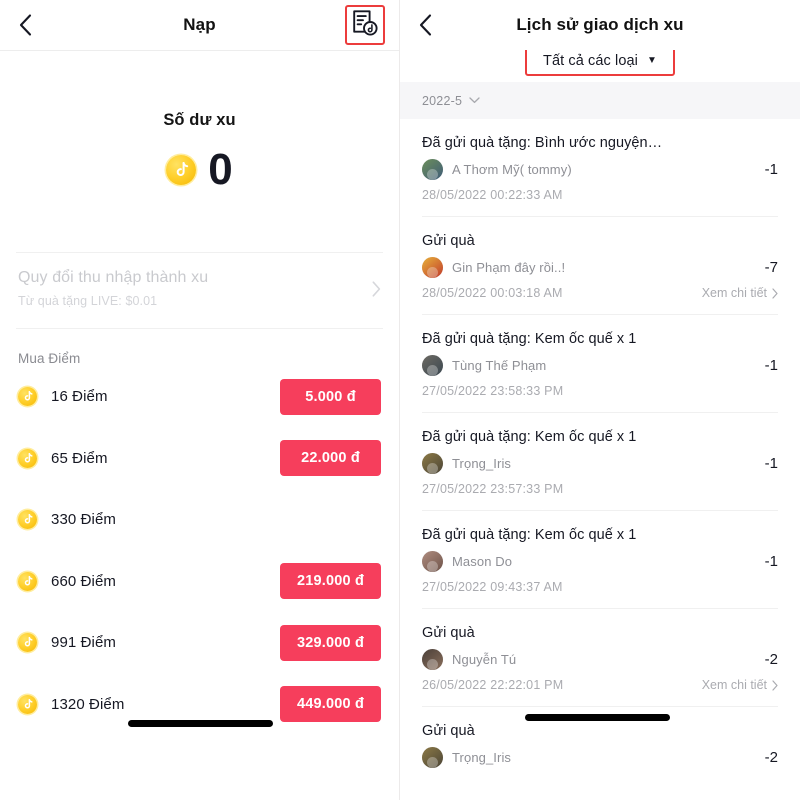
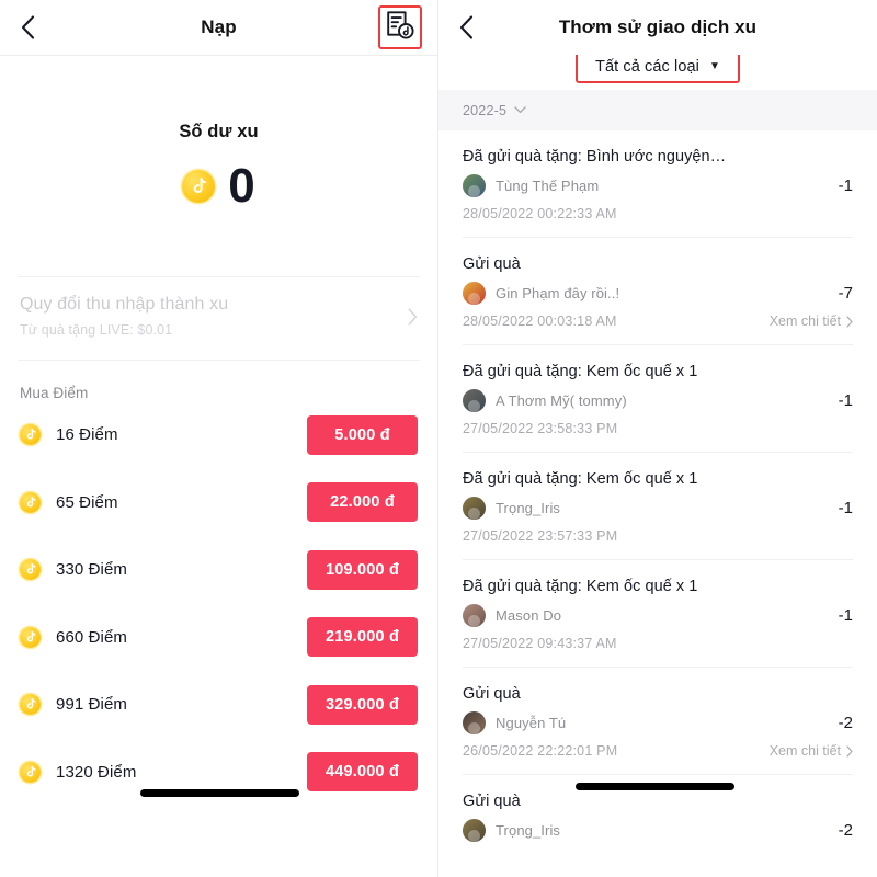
  Nạp
  Số dư xu
  0
  Quy đổi thu nhập thành xu
  Từ quà tặng LIVE: $0.01
  Mua Điểm
  16 Điểm
  5.000 đ
  65 Điểm
  22.000 đ
  330 Điểm
+ 109.000 đ
  660 Điểm
  219.000 đ
  991 Điểm
  329.000 đ
  1320 Điểm
  449.000 đ
- Lịch sử giao dịch xu
+ Thơm sử giao dịch xu
  Tất cả các loại
  ▼
  2022-5
  Đã gửi quà tặng: Bình ước nguyện…
- A Thơm Mỹ( tommy)
+ Tùng Thế Phạm
  -1
  28/05/2022 00:22:33 AM
  Gửi quà
  Gin Phạm đây rồi..!
  -7
  28/05/2022 00:03:18 AM
  Xem chi tiết
  Đã gửi quà tặng: Kem ốc quế x 1
- Tùng Thế Phạm
+ A Thơm Mỹ( tommy)
  -1
  27/05/2022 23:58:33 PM
  Đã gửi quà tặng: Kem ốc quế x 1
  Trọng_Iris
  -1
  27/05/2022 23:57:33 PM
  Đã gửi quà tặng: Kem ốc quế x 1
  Mason Do
  -1
  27/05/2022 09:43:37 AM
  Gửi quà
  Nguyễn Tú
  -2
  26/05/2022 22:22:01 PM
  Xem chi tiết
  Gửi quà
  Trọng_Iris
  -2
